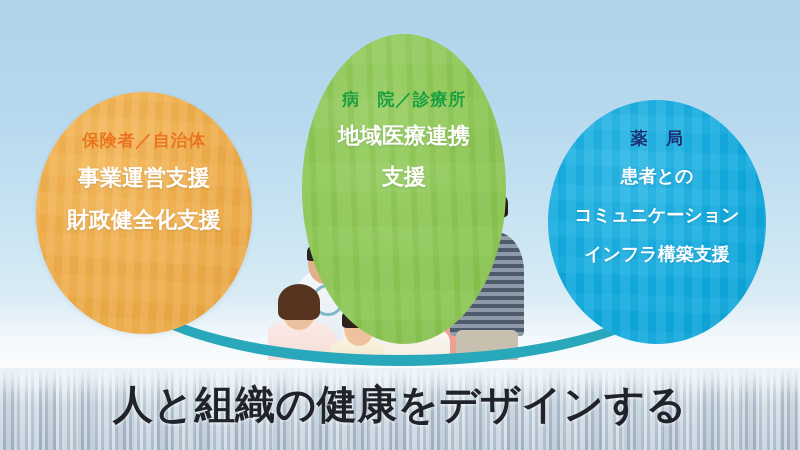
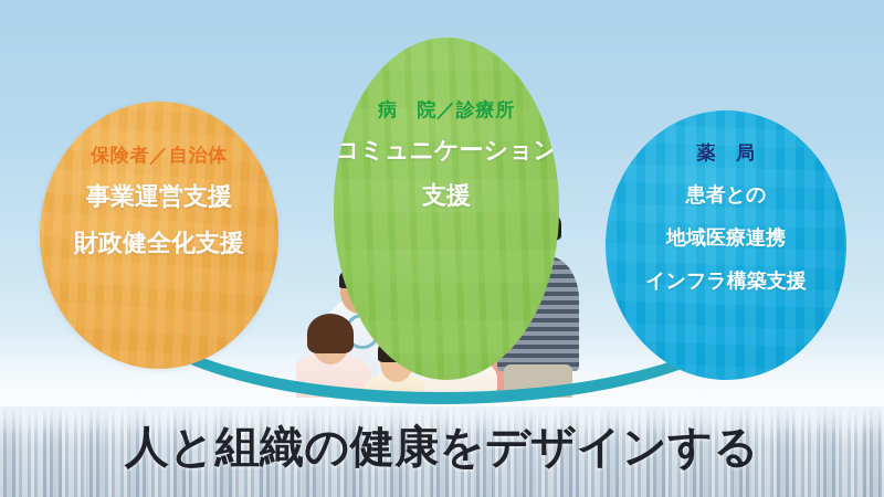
  保険者／自治体
  事業運営支援
  財政健全化支援
  病 院／診療所
- 地域医療連携
+ コミュニケーション
  支援
  薬 局
  患者との
- コミュニケーション
+ 地域医療連携
  インフラ構築支援
  人と組織の健康をデザインする
